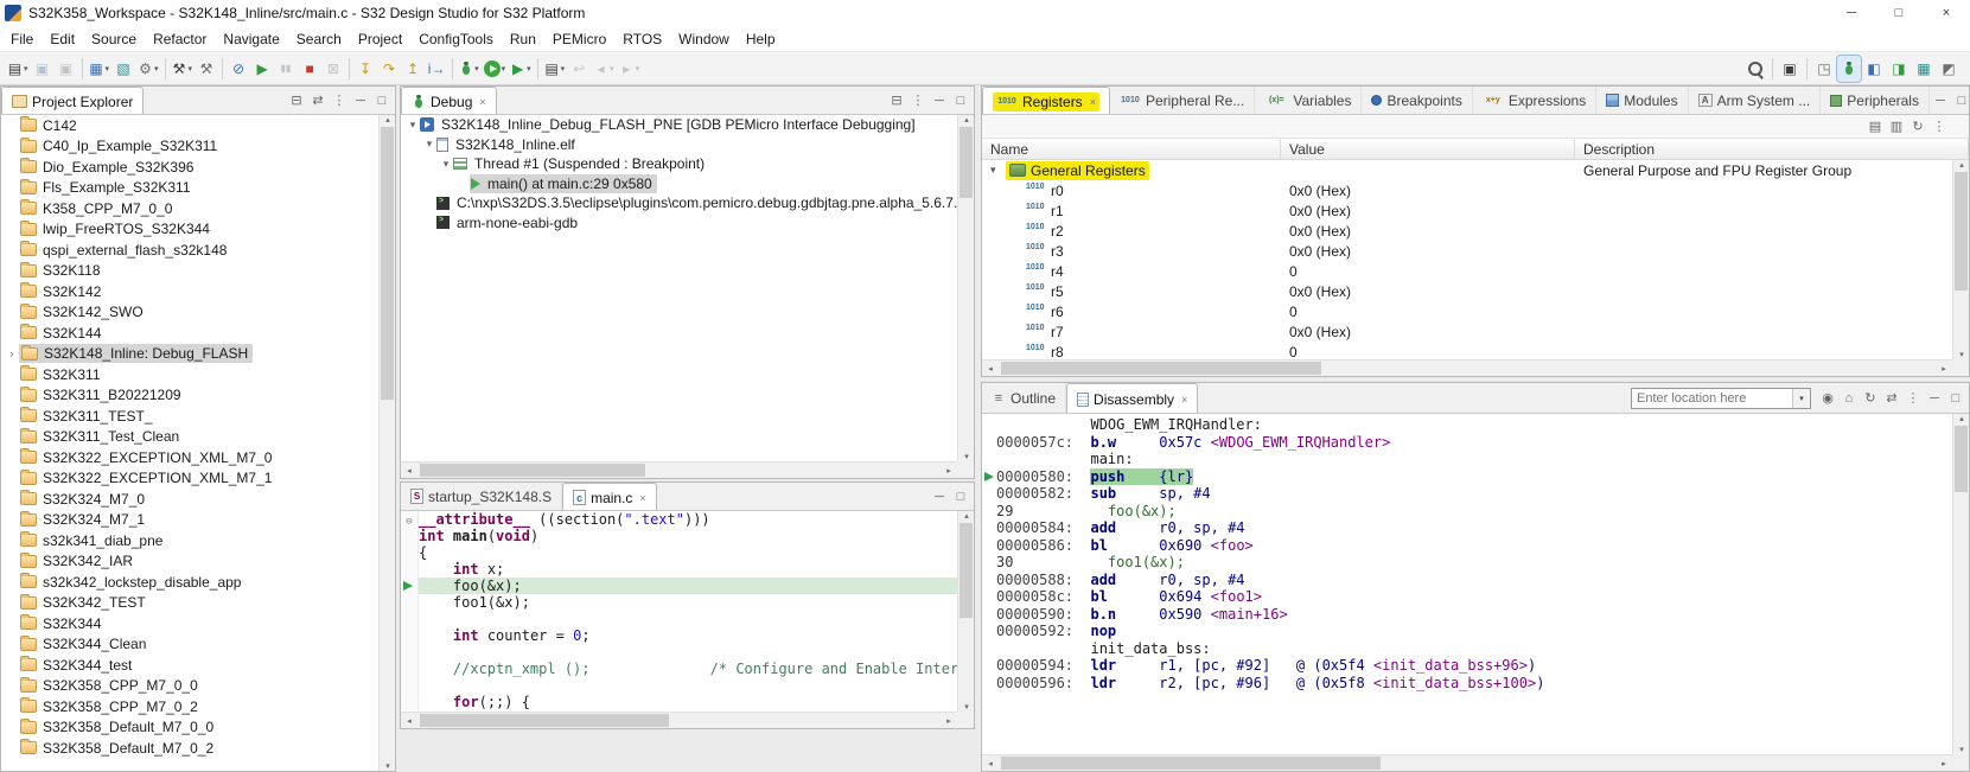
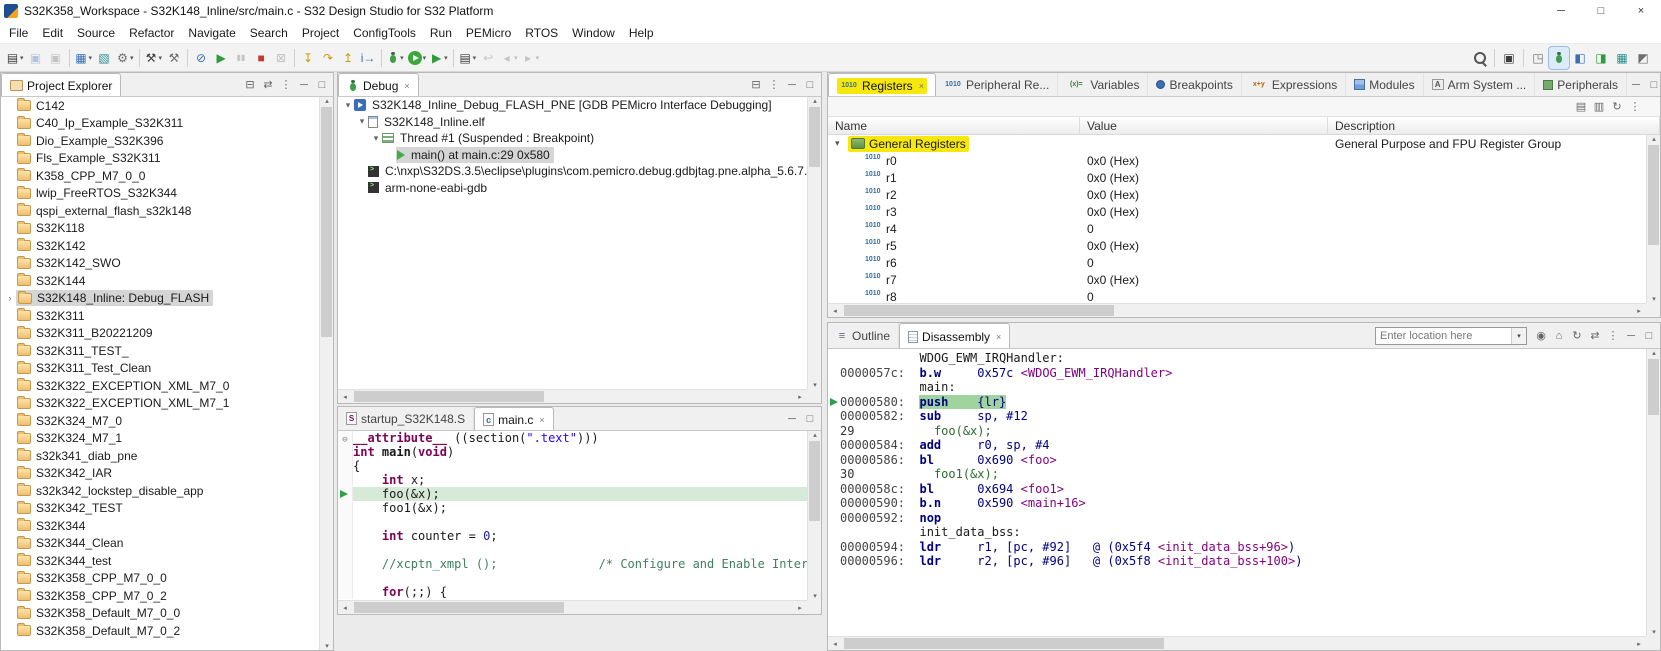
  S32K358_Workspace - S32K148_Inline/src/main.c - S32 Design Studio for S32 Platform
  ─
  □
  ×
  File
  Edit
  Source
  Refactor
  Navigate
  Search
  Project
  ConfigTools
  Run
  PEMicro
  RTOS
  Window
  Help
  ▤
  ▣
  ▣
  ▦
  ▧
  ⚙
  ⚒
  ⚒
  ⊘
  ▶
  ▮▮
  ■
  ⊠
  ↧
  ↷
  ↥
  i→
  ▶
  ▤
  ↩
  ◂
  ▸
  ▣
  ◳
  ◧
  ◨
  ▦
  ◩
  Project Explorer
  ⊟
  ⇄
  ⋮
  ─
  □
  C142
  C40_Ip_Example_S32K311
  Dio_Example_S32K396
  Fls_Example_S32K311
  K358_CPP_M7_0_0
  lwip_FreeRTOS_S32K344
  qspi_external_flash_s32k148
  S32K118
  S32K142
  S32K142_SWO
  S32K144
  ›
  S32K148_Inline: Debug_FLASH
  S32K311
  S32K311_B20221209
  S32K311_TEST_
  S32K311_Test_Clean
  S32K322_EXCEPTION_XML_M7_0
  S32K322_EXCEPTION_XML_M7_1
  S32K324_M7_0
  S32K324_M7_1
  s32k341_diab_pne
  S32K342_IAR
  s32k342_lockstep_disable_app
  S32K342_TEST
  S32K344
  S32K344_Clean
  S32K344_test
  S32K358_CPP_M7_0_0
  S32K358_CPP_M7_0_2
  S32K358_Default_M7_0_0
  S32K358_Default_M7_0_2
  Debug
  ×
  ⊟
  ⋮
  ─
  □
  ▾
  S32K148_Inline_Debug_FLASH_PNE [GDB PEMicro Interface Debugging]
  ▾
  S32K148_Inline.elf
  ▾
  Thread #1 (Suspended : Breakpoint)
  main() at main.c:29 0x580
  C:\nxp\S32DS.3.5\eclipse\plugins\com.pemicro.debug.gdbjtag.pne.alpha_5.6.7.
  arm-none-eabi-gdb
  startup_S32K148.S
  main.c
  ×
  ─
  □
  ⊖
  __attribute__ ((section(".text")))
  int main(void)
  {
  int x;
  foo(&x);
  foo1(&x);
  int counter = 0;
  //xcptn_xmpl (); /* Configure and Enable Inter
  for(;;) {
  Registers
  ×
  Peripheral Re...
  Variables
  Breakpoints
  Expressions
  Modules
  Arm System ...
  Peripherals
  ─
  □
  ▤
  ▥
  ↻
  ⋮
  Name
  Value
  Description
  ▾
  General Registers
  General Purpose and FPU Register Group
  r0
  0x0 (Hex)
  r1
  0x0 (Hex)
  r2
  0x0 (Hex)
  r3
  0x0 (Hex)
  r4
  0
  r5
  0x0 (Hex)
  r6
  0
  r7
  0x0 (Hex)
  r8
  0
  Outline
  Disassembly
  ×
  Enter location here
  ◉
  ⌂
  ↻
  ⇄
  ⋮
  ─
  □
  WDOG_EWM_IRQHandler:
  0000057c: b.w 0x57c <WDOG_EWM_IRQHandler>
  main:
  00000580: push {lr}
- 00000582: sub sp, #4
+ 00000582: sub sp, #12
  29 foo(&x);
  00000584: add r0, sp, #4
  00000586: bl 0x690 <foo>
  30 foo1(&x);
- 00000588: add r0, sp, #4
  0000058c: bl 0x694 <foo1>
  00000590: b.n 0x590 <main+16>
  00000592: nop
  init_data_bss:
  00000594: ldr r1, [pc, #92] @ (0x5f4 <init_data_bss+96>)
  00000596: ldr r2, [pc, #96] @ (0x5f8 <init_data_bss+100>)
